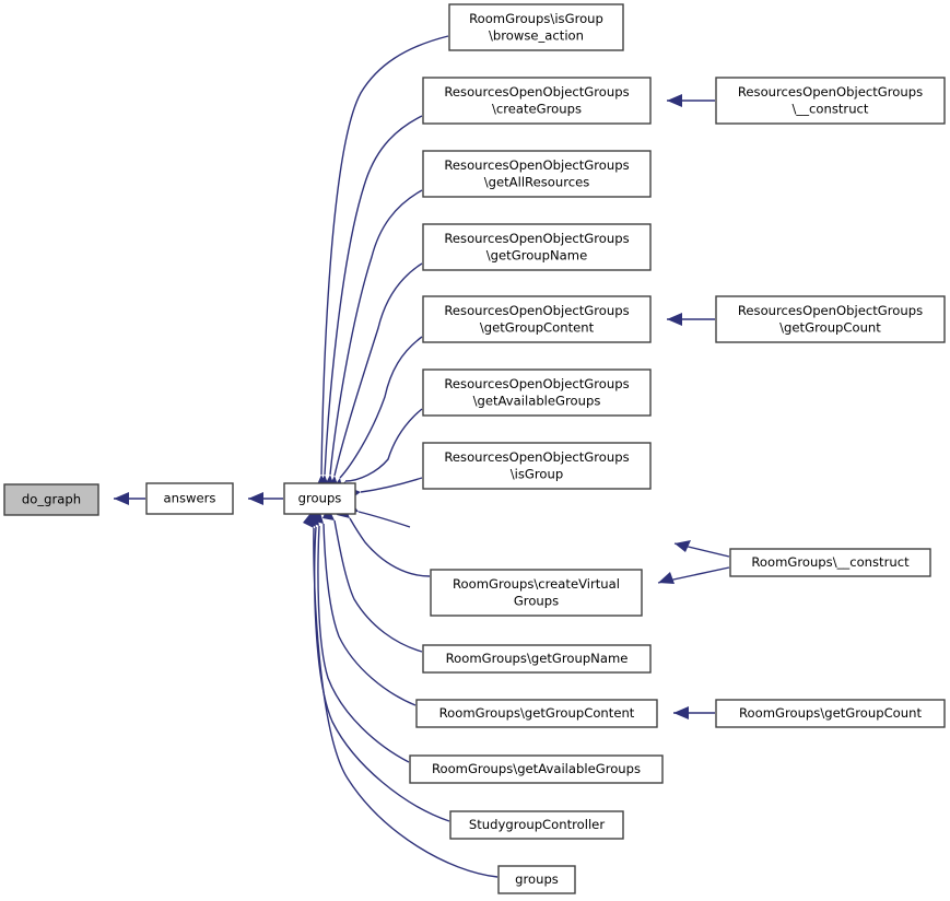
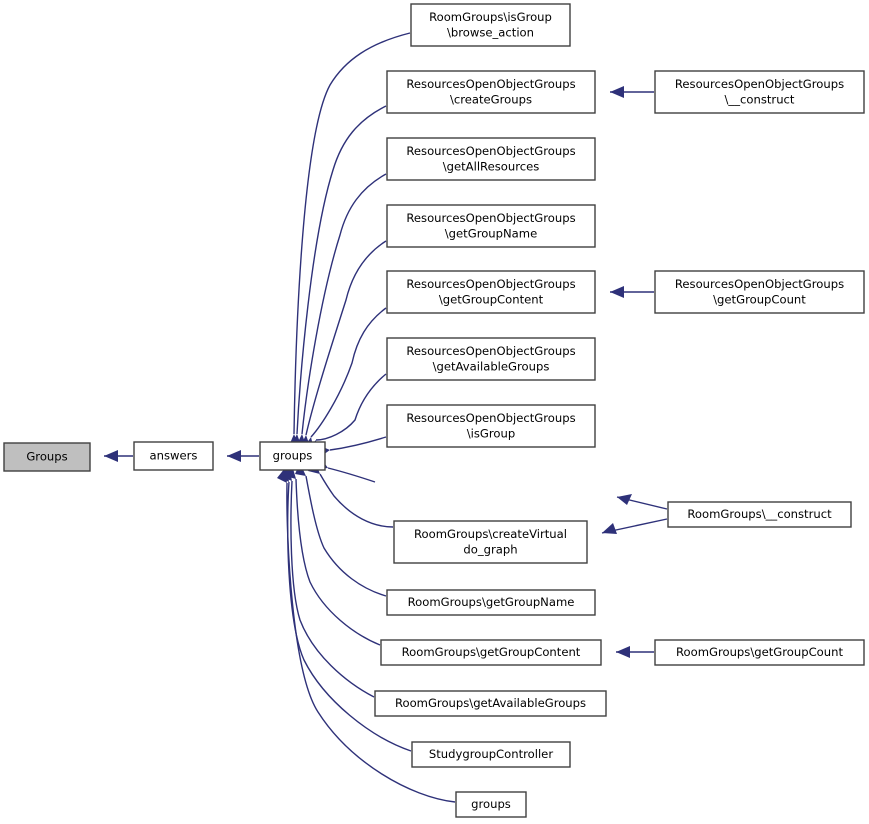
- do_graph
+ Groups
  answers
  groups
  RoomGroups\isGroup
  \browse_action
  ResourcesOpenObjectGroups
  \createGroups
  ResourcesOpenObjectGroups
  \getAllResources
  ResourcesOpenObjectGroups
  \getGroupName
  ResourcesOpenObjectGroups
  \getGroupContent
  ResourcesOpenObjectGroups
  \getAvailableGroups
  ResourcesOpenObjectGroups
  \isGroup
  RoomGroups\createVirtual
- Groups
+ do_graph
  RoomGroups\getGroupName
  RoomGroups\getGroupContent
  RoomGroups\getAvailableGroups
  StudygroupController
  groups
  ResourcesOpenObjectGroups
  \__construct
  ResourcesOpenObjectGroups
  \getGroupCount
  RoomGroups\__construct
  RoomGroups\getGroupCount
